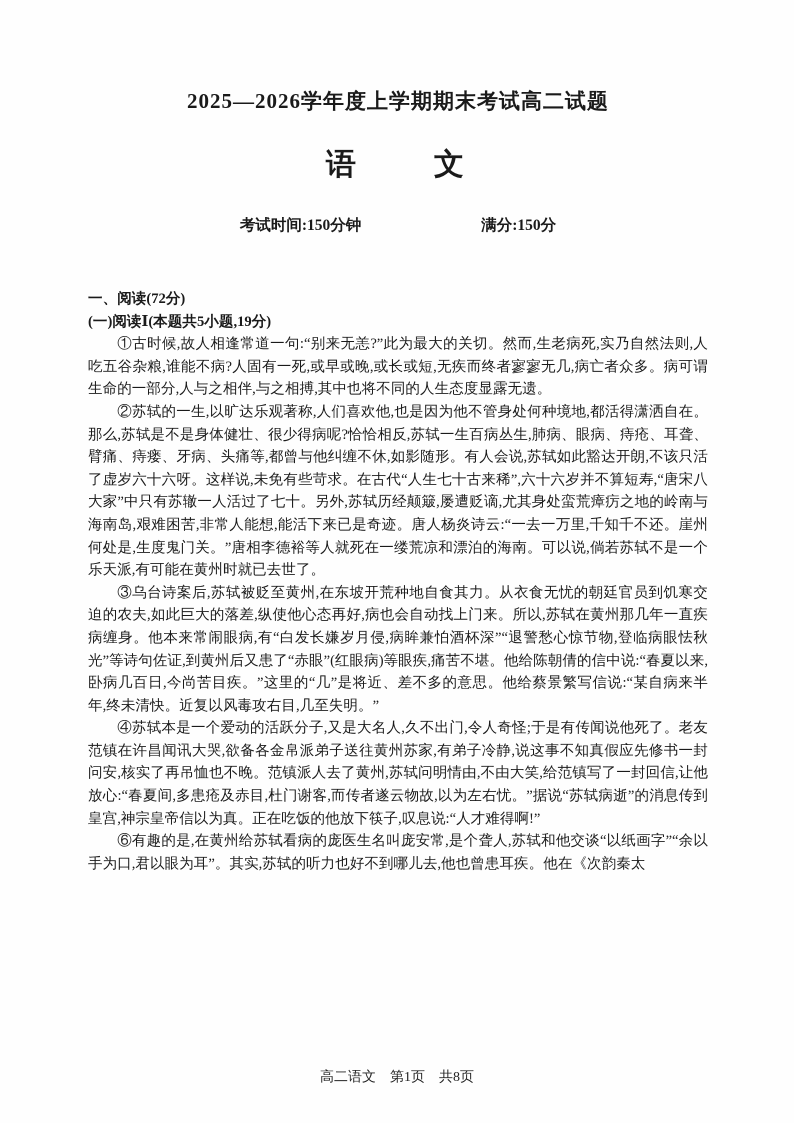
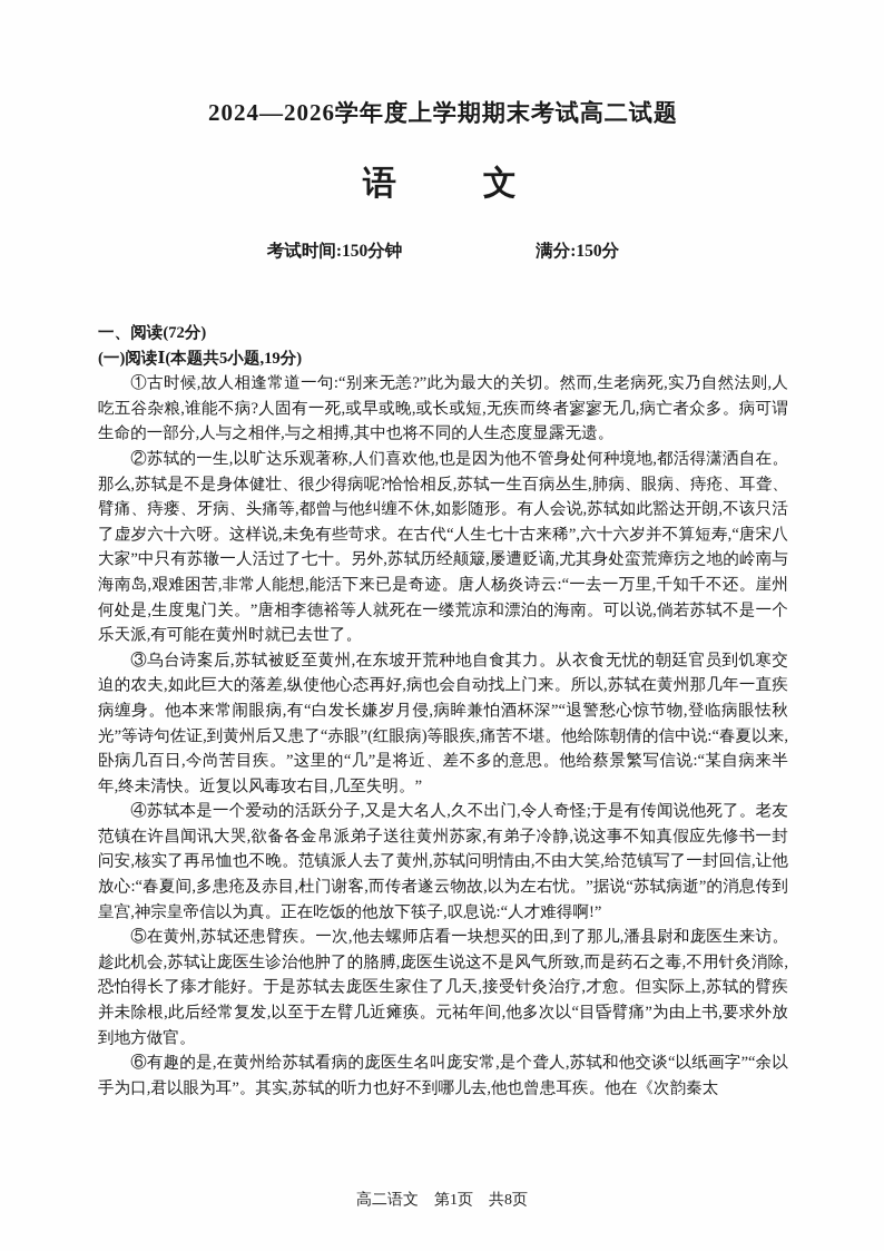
- 2025—2026学年度上学期期末考试高二试题
+ 2024—2026学年度上学期期末考试高二试题
  语 文
  考试时间:150分钟
  满分:150分
  一、阅读(72分)
  (一)阅读Ⅰ(本题共5小题,19分)
  ①古时候,故人相逢常道一句:“别来无恙?”此为最大的关切。然而,生老病死,实乃自然法则,人吃五谷杂粮,谁能不病?人固有一死,或早或晚,或长或短,无疾而终者寥寥无几,病亡者众多。病可谓生命的一部分,人与之相伴,与之相搏,其中也将不同的人生态度显露无遗。
  ②苏轼的一生,以旷达乐观著称,人们喜欢他,也是因为他不管身处何种境地,都活得潇洒自在。那么,苏轼是不是身体健壮、很少得病呢?恰恰相反,苏轼一生百病丛生,肺病、眼病、痔疮、耳聋、臂痛、痔瘘、牙病、头痛等,都曾与他纠缠不休,如影随形。有人会说,苏轼如此豁达开朗,不该只活了虚岁六十六呀。这样说,未免有些苛求。在古代“人生七十古来稀”,六十六岁并不算短寿,“唐宋八大家”中只有苏辙一人活过了七十。另外,苏轼历经颠簸,屡遭贬谪,尤其身处蛮荒瘴疠之地的岭南与海南岛,艰难困苦,非常人能想,能活下来已是奇迹。唐人杨炎诗云:“一去一万里,千知千不还。崖州何处是,生度鬼门关。”唐相李德裕等人就死在一缕荒凉和漂泊的海南。可以说,倘若苏轼不是一个乐天派,有可能在黄州时就已去世了。
  ③乌台诗案后,苏轼被贬至黄州,在东坡开荒种地自食其力。从衣食无忧的朝廷官员到饥寒交迫的农夫,如此巨大的落差,纵使他心态再好,病也会自动找上门来。所以,苏轼在黄州那几年一直疾病缠身。他本来常闹眼病,有“白发长嫌岁月侵,病眸兼怕酒杯深”“退警愁心惊节物,登临病眼怯秋光”等诗句佐证,到黄州后又患了“赤眼”(红眼病)等眼疾,痛苦不堪。他给陈朝倩的信中说:“春夏以来,卧病几百日,今尚苦目疾。”这里的“几”是将近、差不多的意思。他给蔡景繁写信说:“某自病来半年,终未清快。近复以风毒攻右目,几至失明。”
  ④苏轼本是一个爱动的活跃分子,又是大名人,久不出门,令人奇怪;于是有传闻说他死了。老友范镇在许昌闻讯大哭,欲备各金帛派弟子送往黄州苏家,有弟子冷静,说这事不知真假应先修书一封问安,核实了再吊恤也不晚。范镇派人去了黄州,苏轼问明情由,不由大笑,给范镇写了一封回信,让他放心:“春夏间,多患疮及赤目,杜门谢客,而传者遂云物故,以为左右忧。”据说“苏轼病逝”的消息传到皇宫,神宗皇帝信以为真。正在吃饭的他放下筷子,叹息说:“人才难得啊!”
+ ⑤在黄州,苏轼还患臂疾。一次,他去螺师店看一块想买的田,到了那儿,潘县尉和庞医生来访。趁此机会,苏轼让庞医生诊治他肿了的胳膊,庞医生说这不是风气所致,而是药石之毒,不用针灸消除,恐怕得长了瘆才能好。于是苏轼去庞医生家住了几天,接受针灸治疗,才愈。但实际上,苏轼的臂疾并未除根,此后经常复发,以至于左臂几近瘫痪。元祐年间,他多次以“目昏臂痛”为由上书,要求外放到地方做官。
  ⑥有趣的是,在黄州给苏轼看病的庞医生名叫庞安常,是个聋人,苏轼和他交谈“以纸画字”“余以手为口,君以眼为耳”。其实,苏轼的听力也好不到哪儿去,他也曾患耳疾。他在《次韵秦太
  高二语文 第1页 共8页
